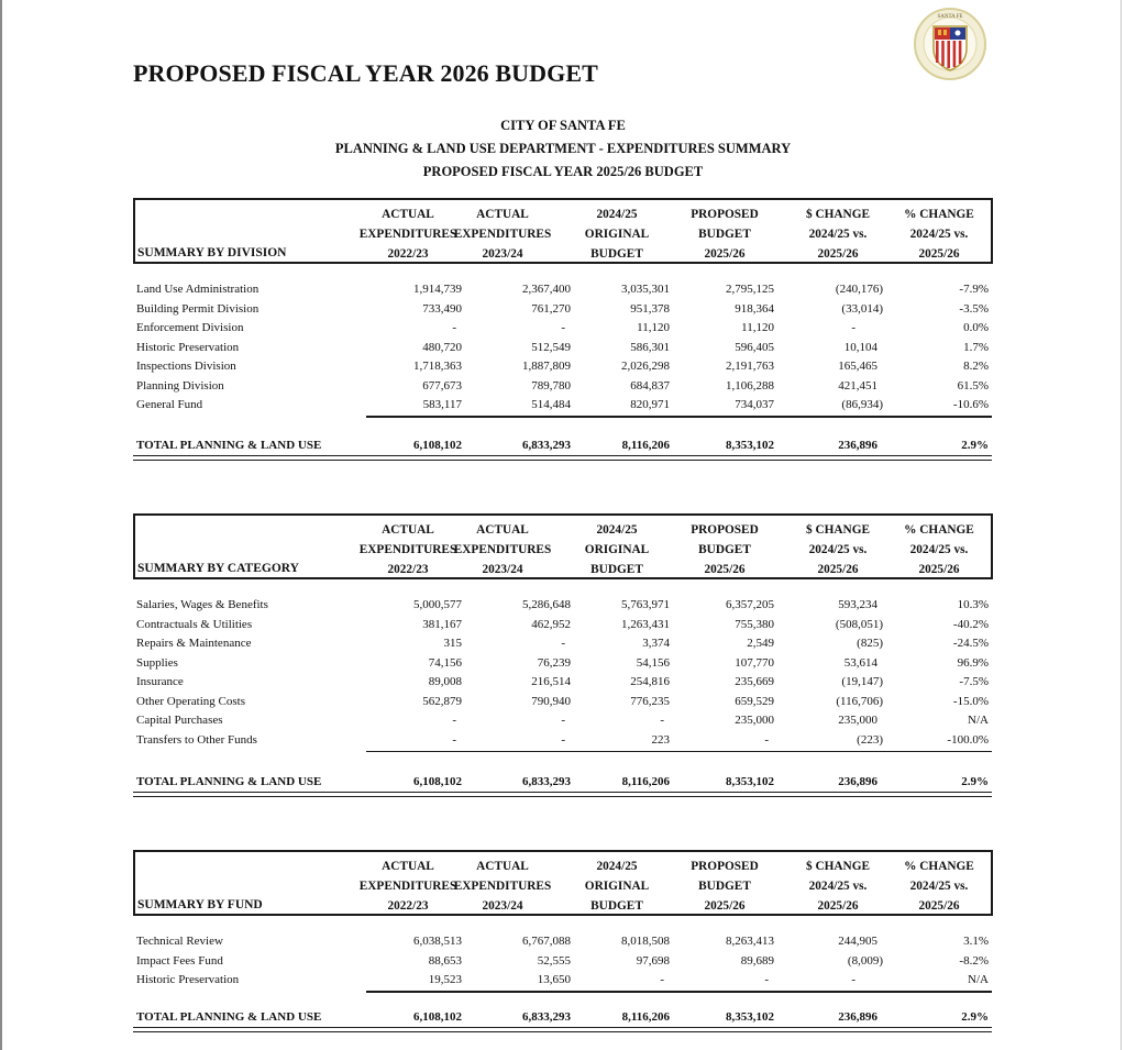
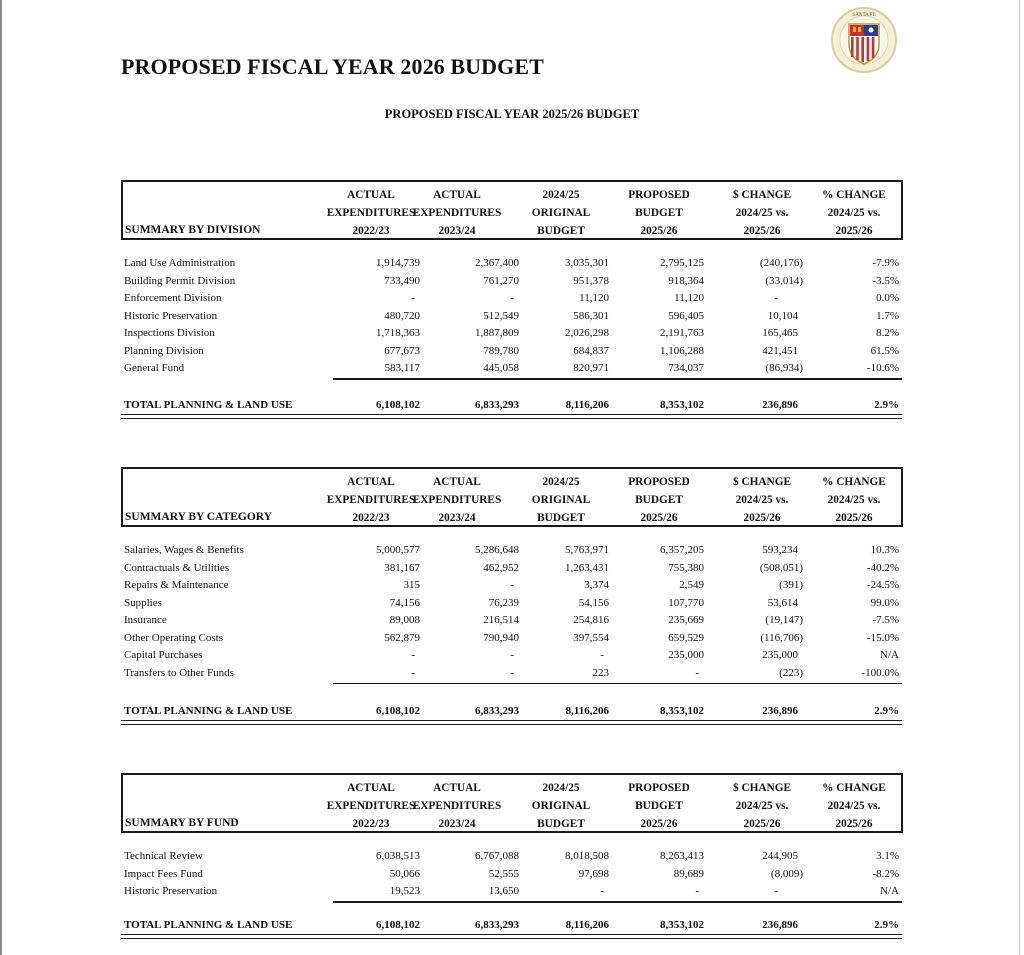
  PROPOSED FISCAL YEAR 2026 BUDGET
- CITY OF SANTA FE
- PLANNING & LAND USE DEPARTMENT - EXPENDITURES SUMMARY
  PROPOSED FISCAL YEAR 2025/26 BUDGET
  SUMMARY BY DIVISION
  ACTUAL
  EXPENDITURES
  2022/23
  ACTUAL
  EXPENDITURES
  2023/24
  2024/25
  ORIGINAL
  BUDGET
  PROPOSED
  BUDGET
  2025/26
  $ CHANGE
  2024/25 vs.
  2025/26
  % CHANGE
  2024/25 vs.
  2025/26
  Land Use Administration
  1,914,739
  2,367,400
  3,035,301
  2,795,125
  (240,176)
  -7.9%
  Building Permit Division
  733,490
  761,270
  951,378
  918,364
  (33,014)
  -3.5%
  Enforcement Division
  -
  -
  11,120
  11,120
  -
  0.0%
  Historic Preservation
  480,720
  512,549
  586,301
  596,405
  10,104
  1.7%
  Inspections Division
  1,718,363
  1,887,809
  2,026,298
  2,191,763
  165,465
  8.2%
  Planning Division
  677,673
  789,780
  684,837
  1,106,288
  421,451
  61.5%
  General Fund
  583,117
- 514,484
+ 445,058
  820,971
  734,037
  (86,934)
  -10.6%
  TOTAL PLANNING & LAND USE
  6,108,102
  6,833,293
  8,116,206
  8,353,102
  236,896
  2.9%
  SUMMARY BY CATEGORY
  ACTUAL
  EXPENDITURES
  2022/23
  ACTUAL
  EXPENDITURES
  2023/24
  2024/25
  ORIGINAL
  BUDGET
  PROPOSED
  BUDGET
  2025/26
  $ CHANGE
  2024/25 vs.
  2025/26
  % CHANGE
  2024/25 vs.
  2025/26
  Salaries, Wages & Benefits
  5,000,577
  5,286,648
  5,763,971
  6,357,205
  593,234
  10.3%
  Contractuals & Utilities
  381,167
  462,952
  1,263,431
  755,380
  (508,051)
  -40.2%
  Repairs & Maintenance
  315
  -
  3,374
  2,549
- (825)
+ (391)
  -24.5%
  Supplies
  74,156
  76,239
  54,156
  107,770
  53,614
- 96.9%
+ 99.0%
  Insurance
  89,008
  216,514
  254,816
  235,669
  (19,147)
  -7.5%
  Other Operating Costs
  562,879
  790,940
- 776,235
+ 397,554
  659,529
  (116,706)
  -15.0%
  Capital Purchases
  -
  -
  -
  235,000
  235,000
  N/A
  Transfers to Other Funds
  -
  -
  223
  -
  (223)
  -100.0%
  TOTAL PLANNING & LAND USE
  6,108,102
  6,833,293
  8,116,206
  8,353,102
  236,896
  2.9%
  SUMMARY BY FUND
  ACTUAL
  EXPENDITURES
  2022/23
  ACTUAL
  EXPENDITURES
  2023/24
  2024/25
  ORIGINAL
  BUDGET
  PROPOSED
  BUDGET
  2025/26
  $ CHANGE
  2024/25 vs.
  2025/26
  % CHANGE
  2024/25 vs.
  2025/26
  Technical Review
  6,038,513
  6,767,088
  8,018,508
  8,263,413
  244,905
  3.1%
  Impact Fees Fund
- 88,653
+ 50,066
  52,555
  97,698
  89,689
  (8,009)
  -8.2%
  Historic Preservation
  19,523
  13,650
  -
  -
  -
  N/A
  TOTAL PLANNING & LAND USE
  6,108,102
  6,833,293
  8,116,206
  8,353,102
  236,896
  2.9%
